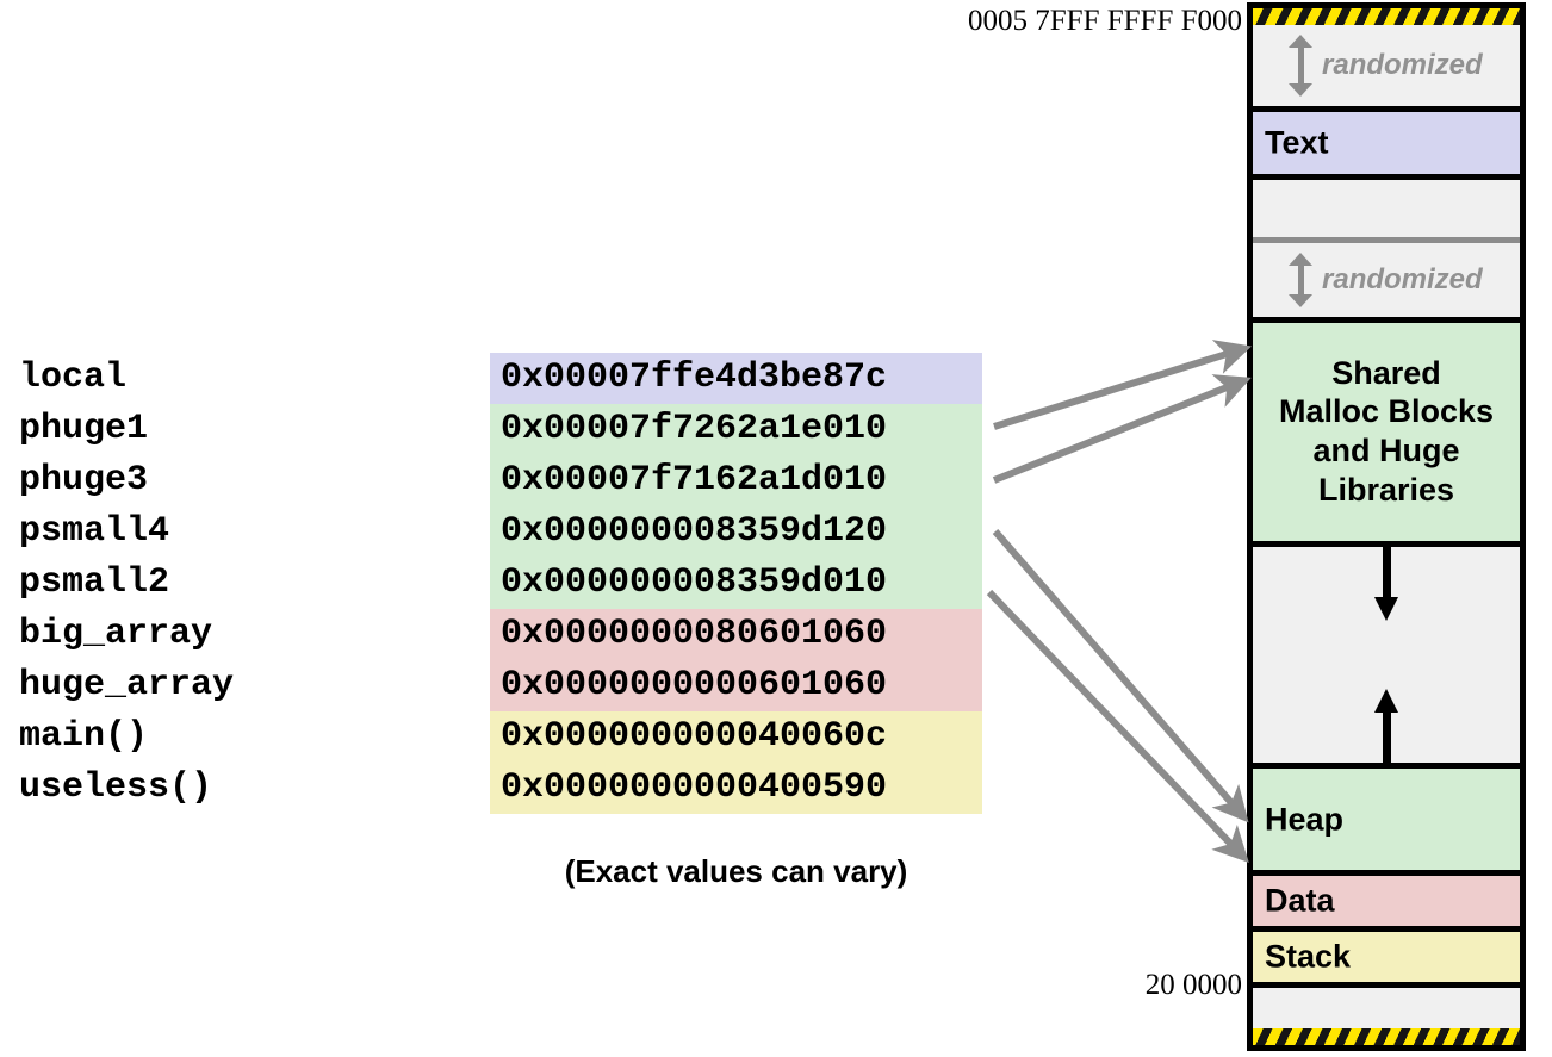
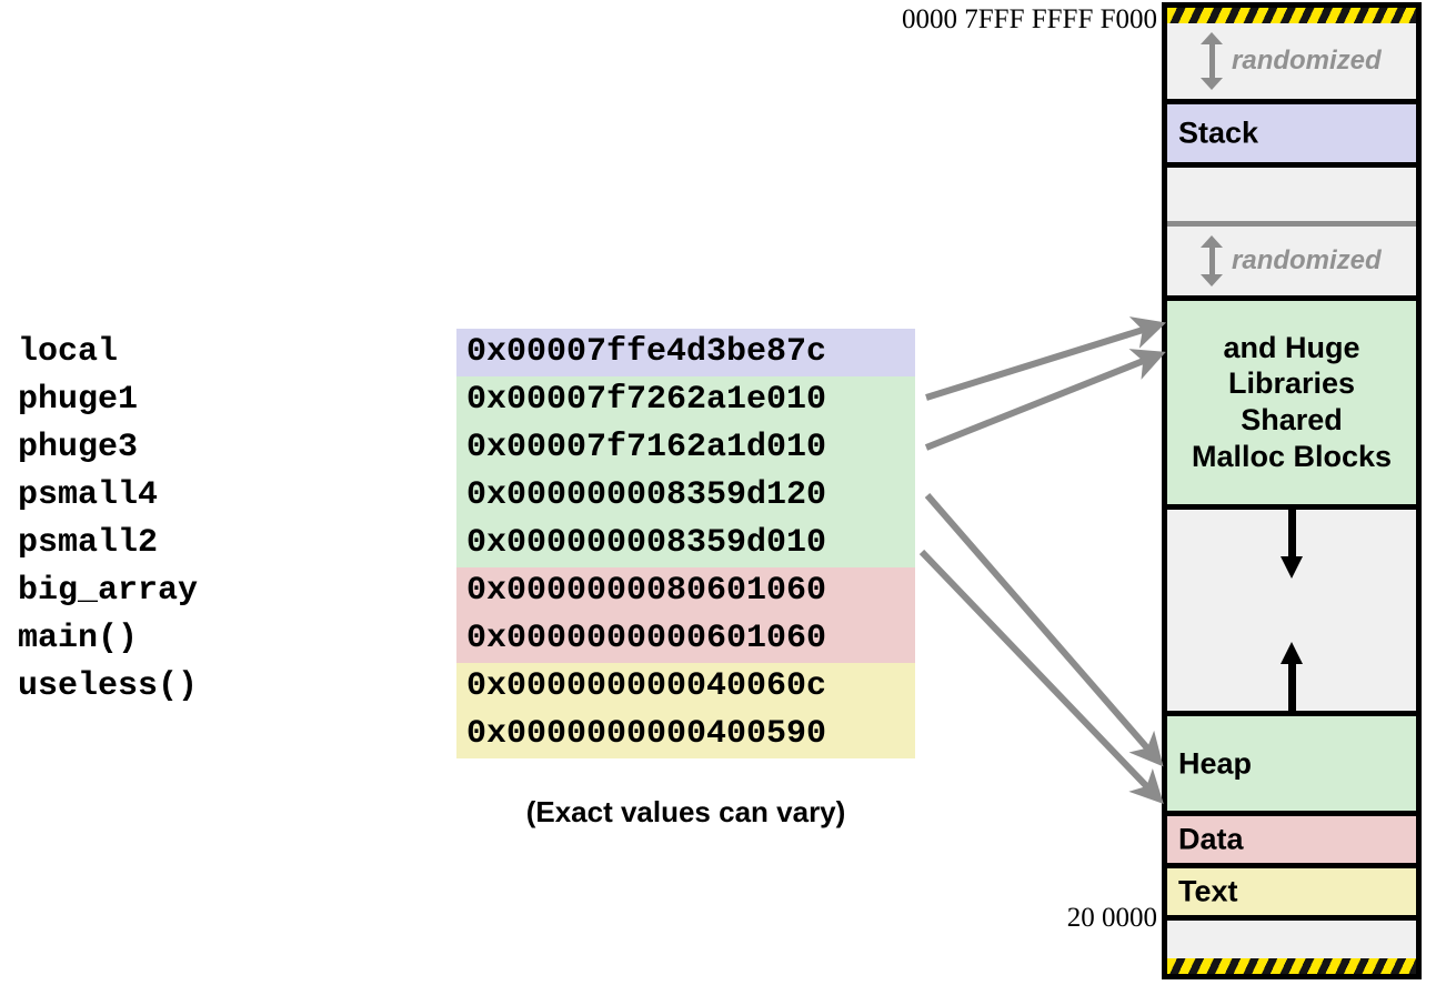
  local
  phuge1
  phuge3
  psmall4
  psmall2
  big_array
- huge_array
  main()
  useless()
  0x00007ffe4d3be87c
  0x00007f7262a1e010
  0x00007f7162a1d010
  0x000000008359d120
  0x000000008359d010
  0x0000000080601060
  0x0000000000601060
  0x000000000040060c
  0x0000000000400590
  (Exact values can vary)
- 0005 7FFF FFFF F000
+ 0000 7FFF FFFF F000
  20 0000
  randomized
- Text
+ Stack
  randomized
- Shared
+ and Huge
- Malloc Blocks
+ Libraries
- and Huge
+ Shared
- Libraries
+ Malloc Blocks
  Heap
  Data
- Stack
+ Text
